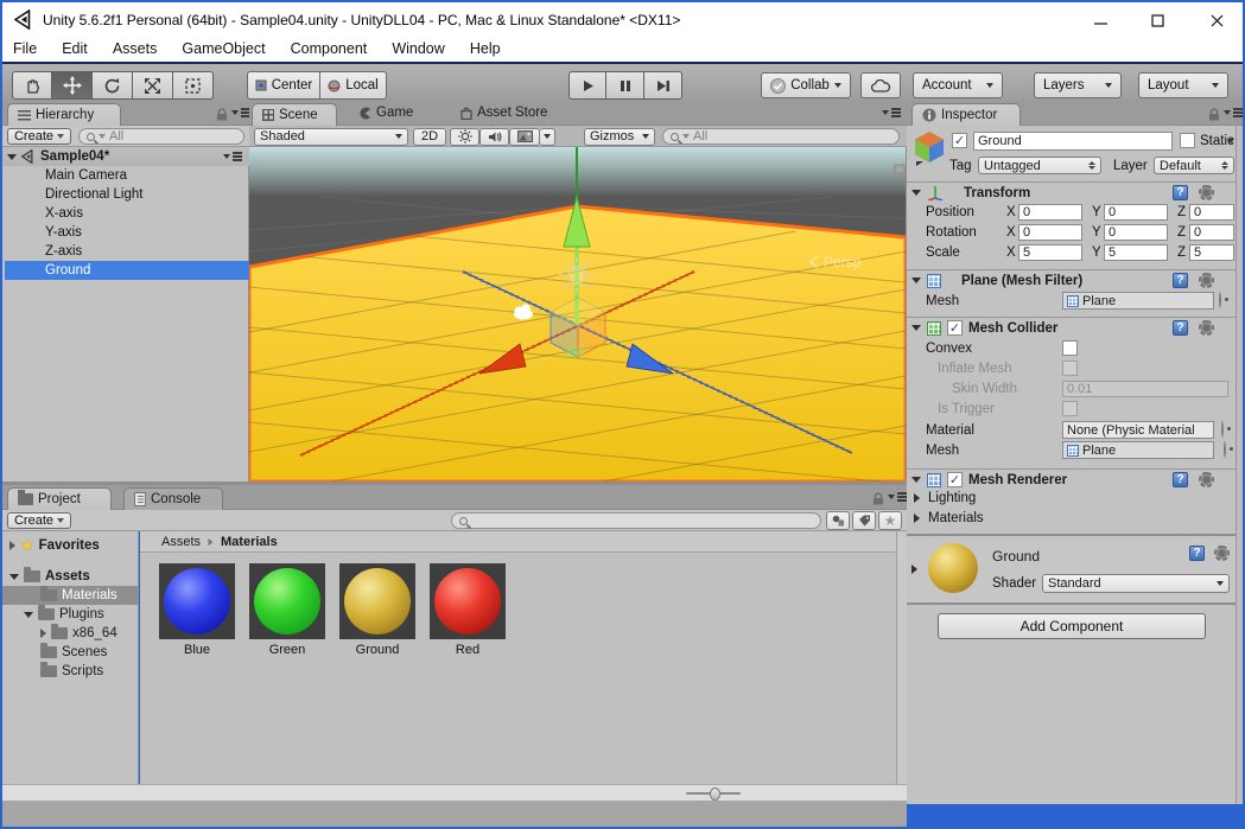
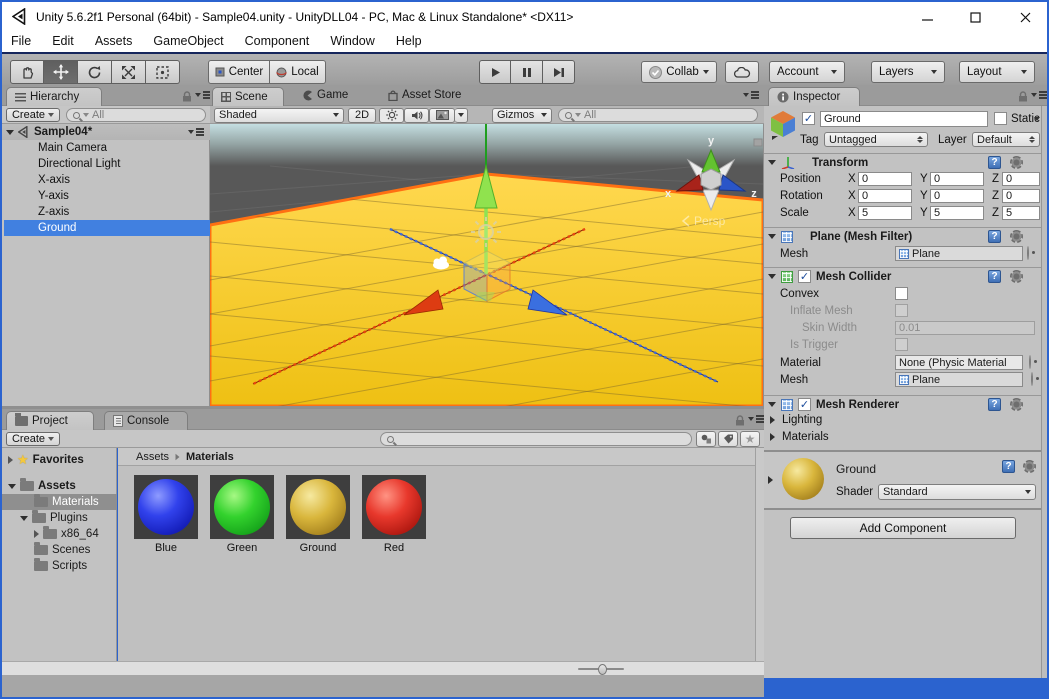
  Unity 5.6.2f1 Personal (64bit) - Sample04.unity - UnityDLL04 - PC, Mac & Linux Standalone* <DX11>
  File Edit Assets GameObject Component Window Help
  Center
  Local
  Collab
  Account
  Layers
  Layout
  Hierarchy
  Create
  All
  Sample04*
  Main Camera
  Directional Light
  X-axis
  Y-axis
  Z-axis
  Ground
  Scene
  Game
  Asset Store
  Shaded
  2D
  Gizmos
  All
+ y
+ x
+ z
  Persp
  Inspector
  ✓
  Ground
  Static
  Tag
  Untagged
  Layer
  Default
  Transform
  ?
  Position
  X
  0
  Y
  0
  Z
  0
  Rotation
  X
  0
  Y
  0
  Z
  0
  Scale
  X
  5
  Y
  5
  Z
  5
  Plane (Mesh Filter)
  ?
  Mesh
  Plane
  ✓
  Mesh Collider
  ?
  Convex
  Inflate Mesh
  Skin Width
  0.01
  Is Trigger
  Material
  None (Physic Material
  Mesh
  Plane
  ✓
  Mesh Renderer
  ?
  Lighting
  Materials
  Ground
  ?
  Shader
  Standard
  Add Component
  Project
  Console
  Create
  ★
  ★
  Favorites
  Assets
  Materials
  Plugins
  x86_64
  Scenes
  Scripts
  Assets
  Materials
  Blue
  Green
  Ground
  Red
